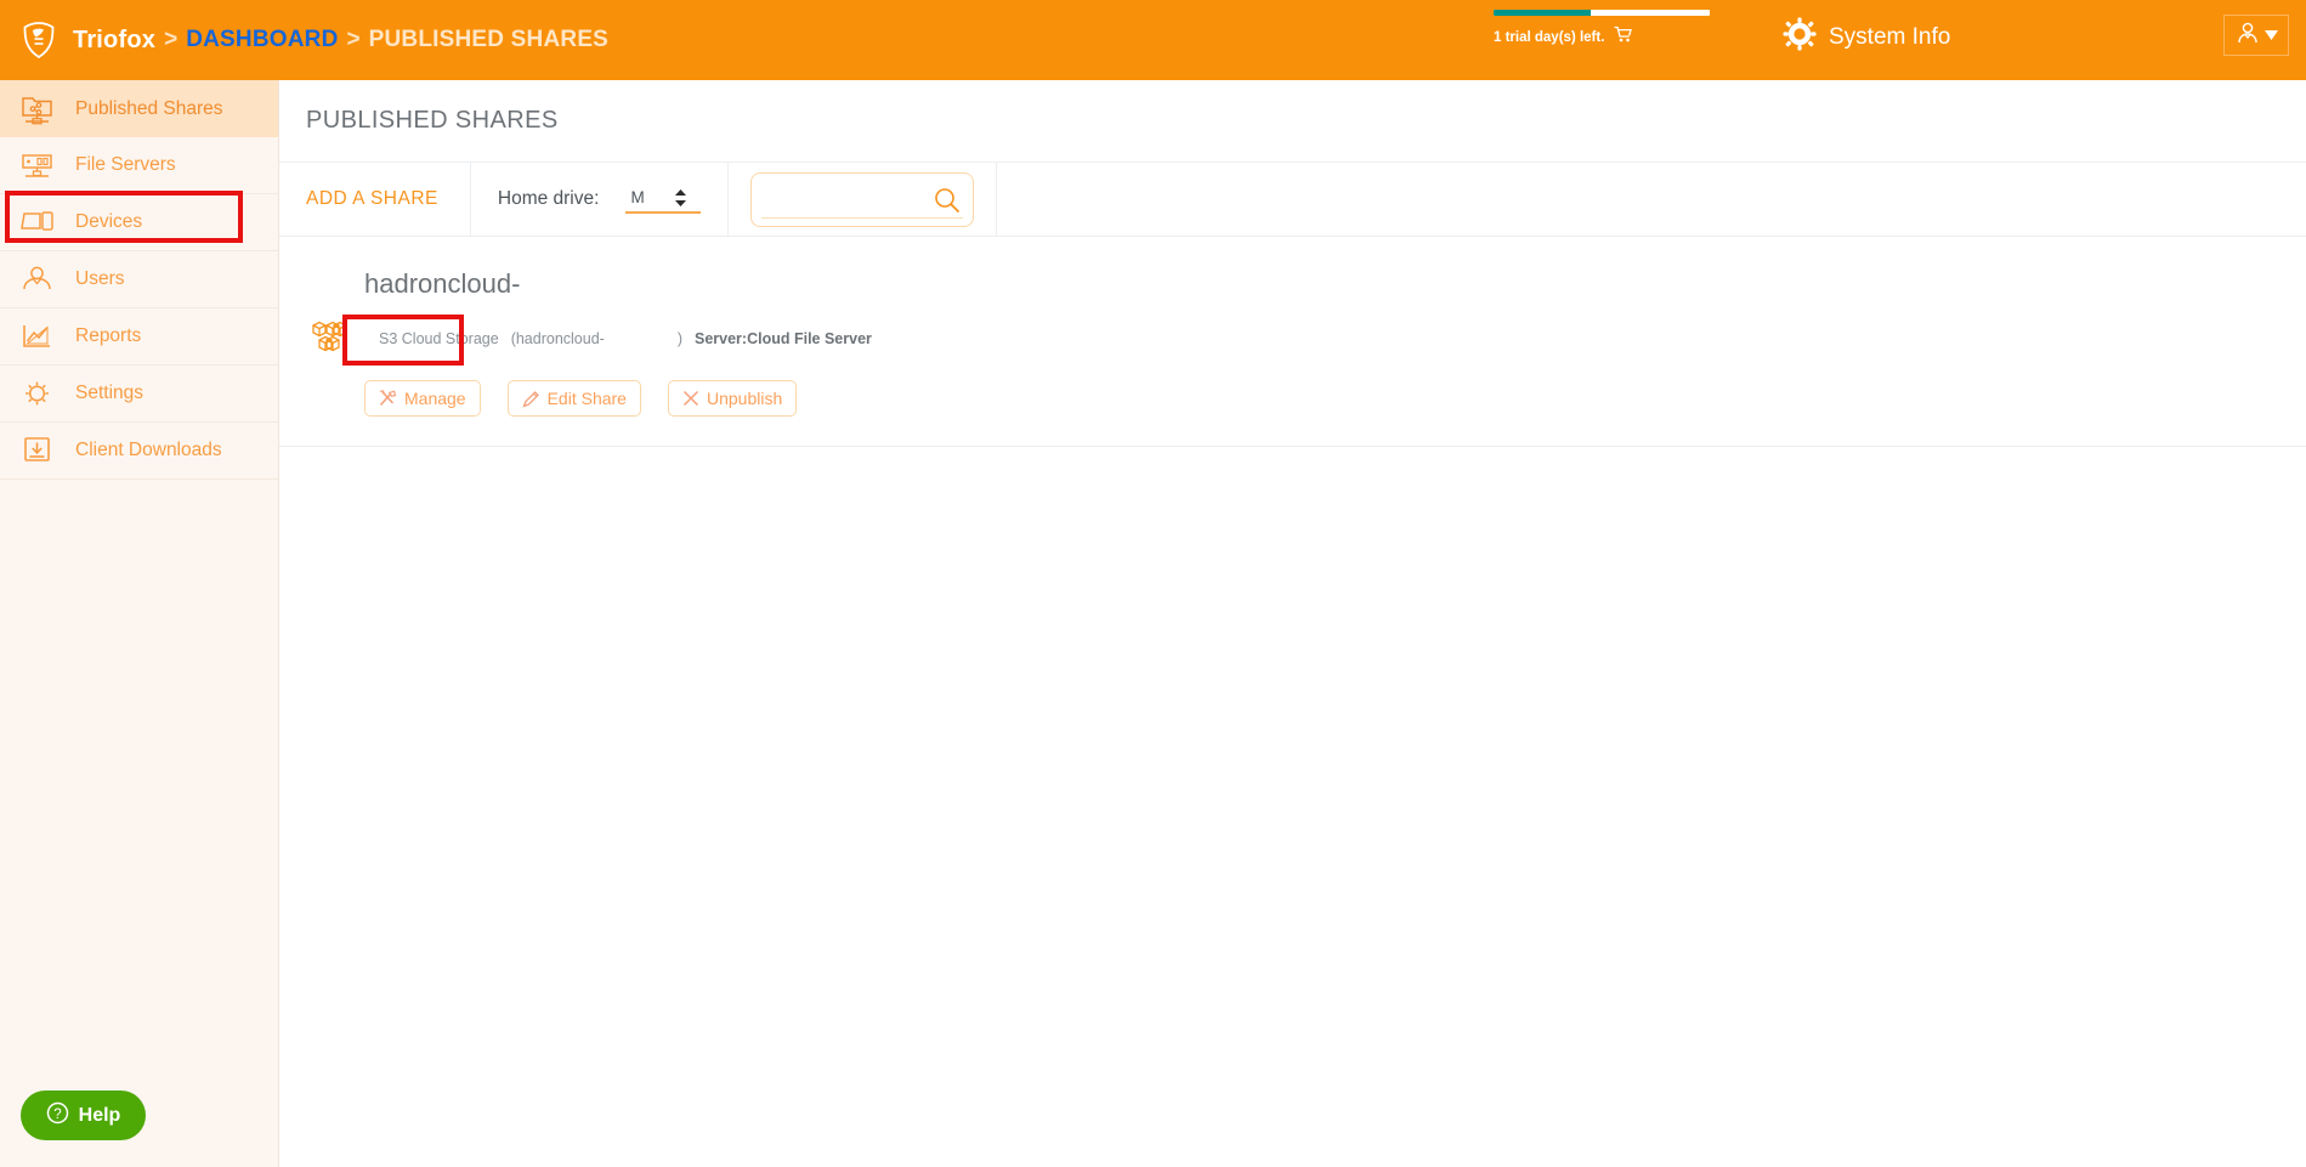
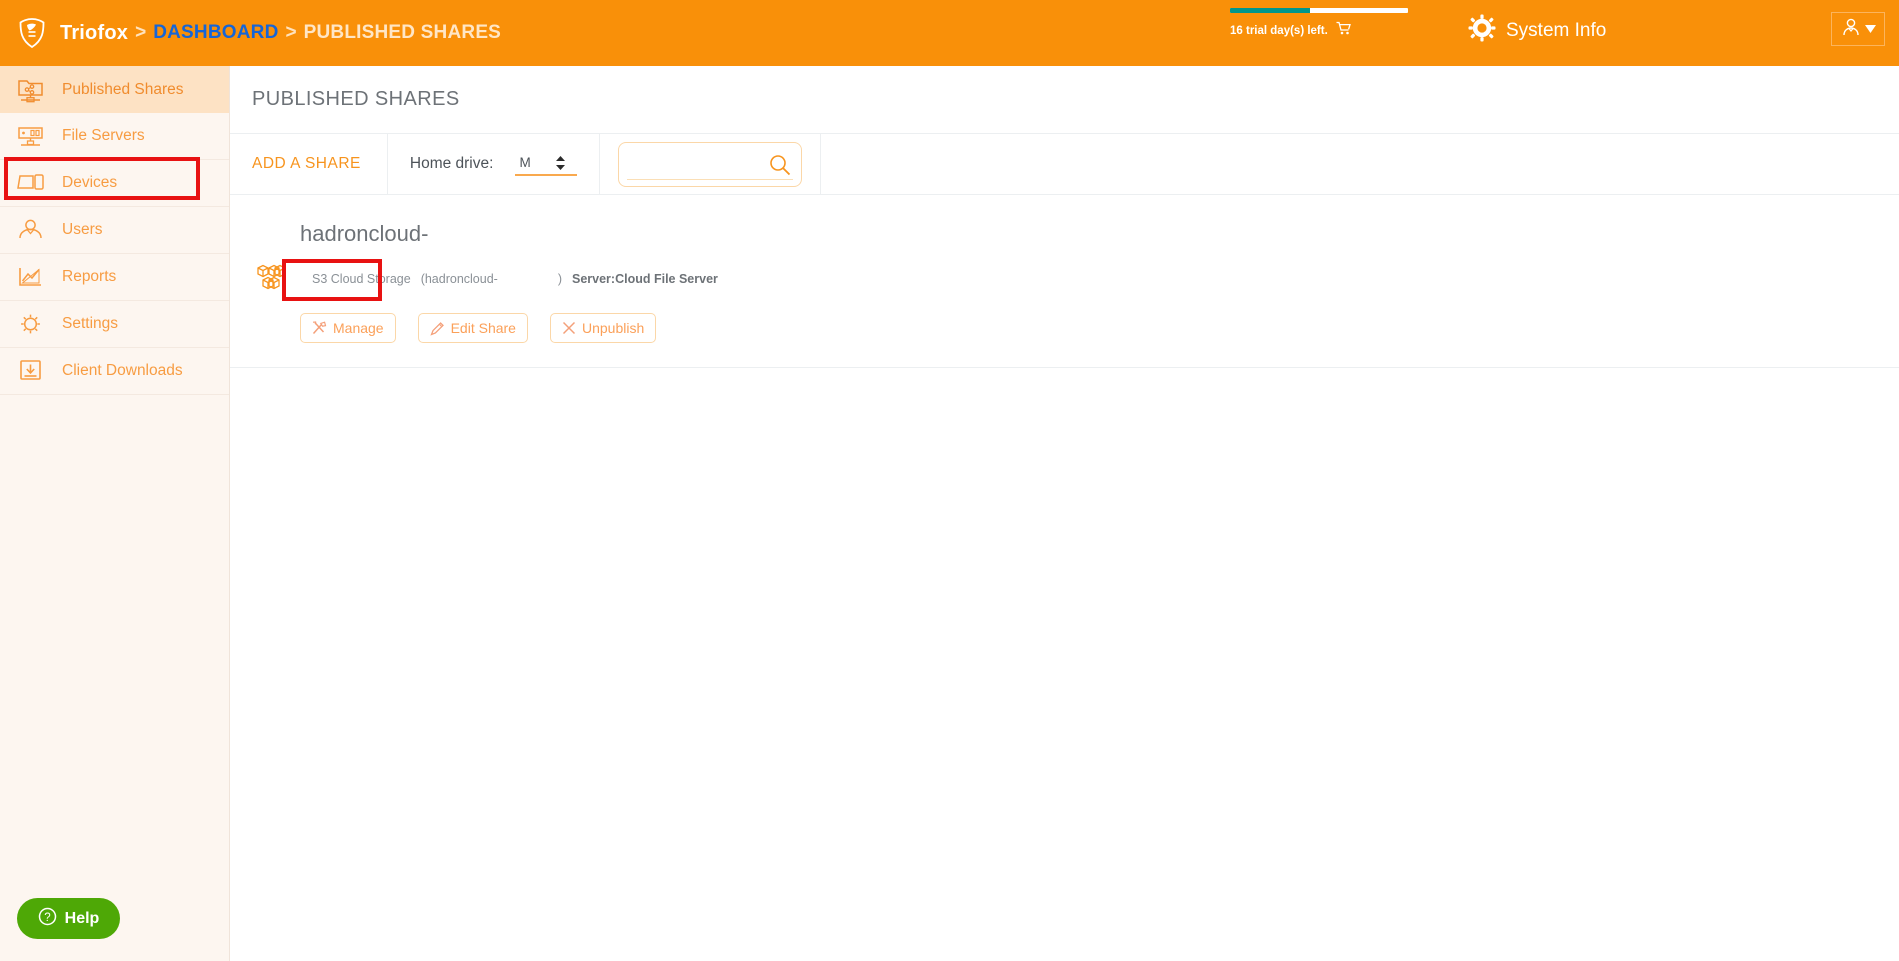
  Triofox
  >
  DASHBOARD
  >
  PUBLISHED SHARES
- 1 trial day(s) left.
+ 16 trial day(s) left.
  System Info
  Published Shares
  File Servers
  Devices
  Users
  Reports
  Settings
  Client Downloads
  ?
  Help
  PUBLISHED SHARES
  ADD A SHARE
  Home drive:
  M
  hadroncloud-
  S3 Cloud Storage
  (hadroncloud-
  )
  Server:Cloud File Server
  Manage
  Edit Share
  Unpublish
